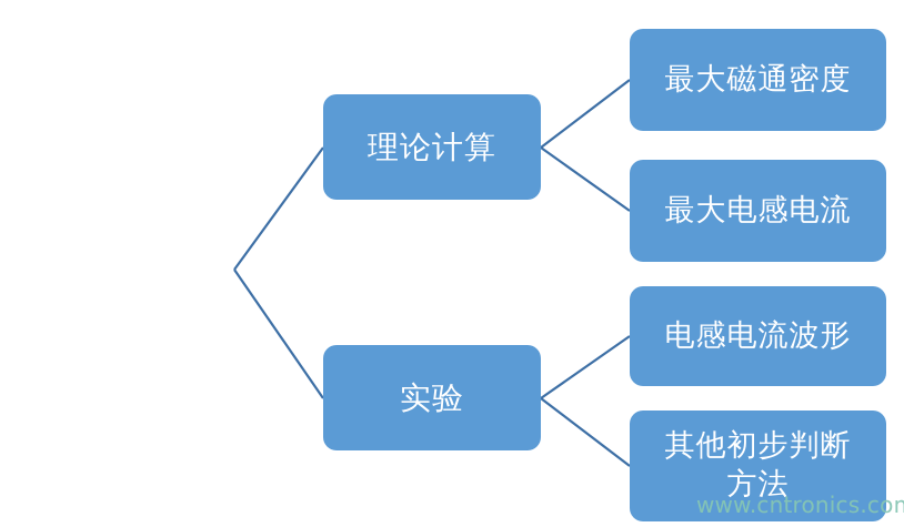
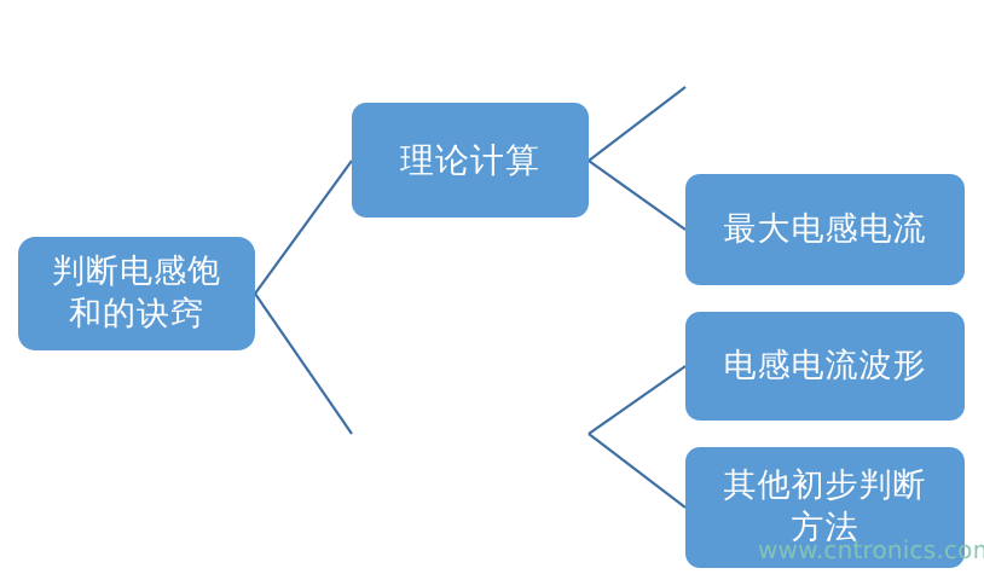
+ 判断电感饱
+ 和的诀窍
  理论计算
- 实验
- 最大磁通密度
  最大电感电流
  电感电流波形
  其他初步判断
  方法
  www.cntronics.co
